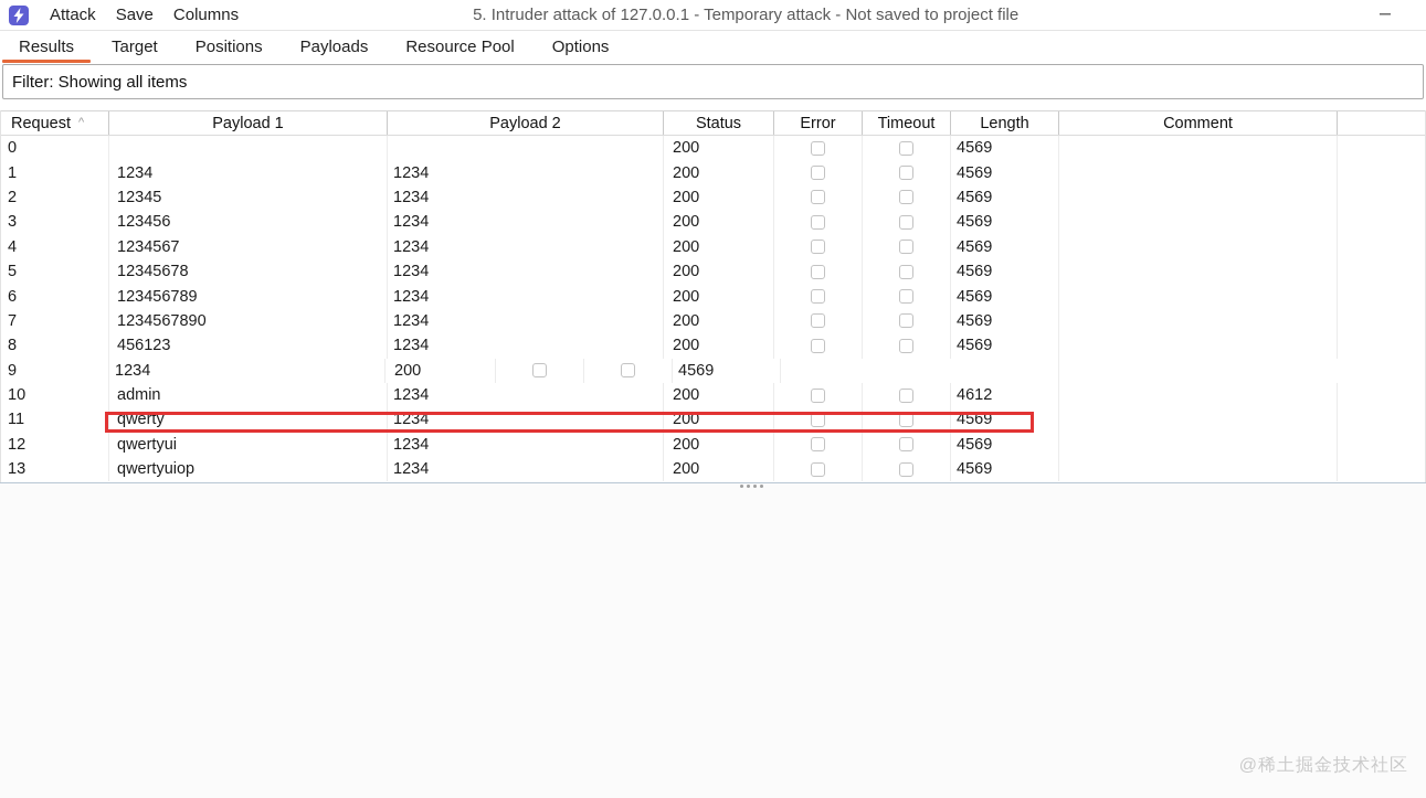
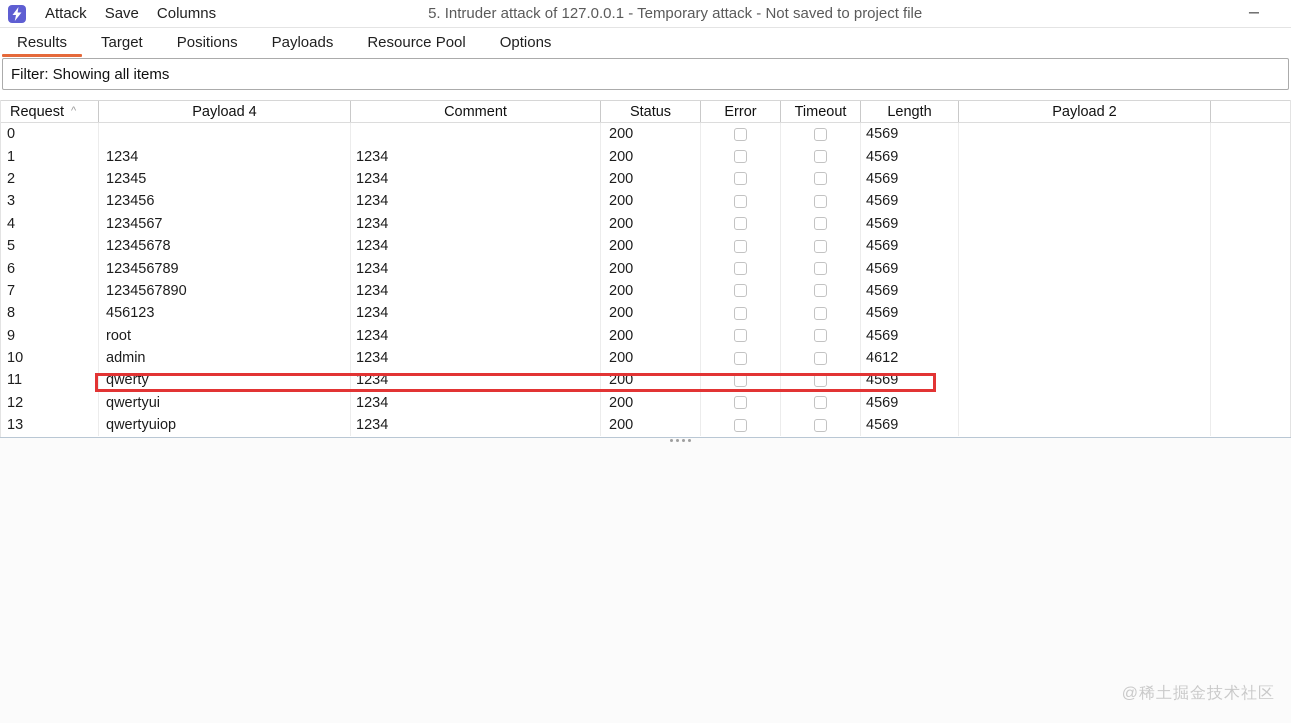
  Attack
  Save
  Columns
  5. Intruder attack of 127.0.0.1 - Temporary attack - Not saved to project file
  ─
  Results
  Target
  Positions
  Payloads
  Resource Pool
  Options
  Filter: Showing all items
  Request
  ^
- Payload 1
+ Payload 4
- Payload 2
+ Comment
  Status
  Error
  Timeout
  Length
- Comment
+ Payload 2
  0
  200
  4569
  1
  1234
  1234
  200
  4569
  2
  12345
  1234
  200
  4569
  3
  123456
  1234
  200
  4569
  4
  1234567
  1234
  200
  4569
  5
  12345678
  1234
  200
  4569
  6
  123456789
  1234
  200
  4569
  7
  1234567890
  1234
  200
  4569
  8
  456123
  1234
  200
  4569
  9
+ root
  1234
  200
  4569
  10
  admin
  1234
  200
  4612
  11
  qwerty
  1234
  200
  4569
  12
  qwertyui
  1234
  200
  4569
  13
  qwertyuiop
  1234
  200
  4569
  @稀土掘金技术社区
